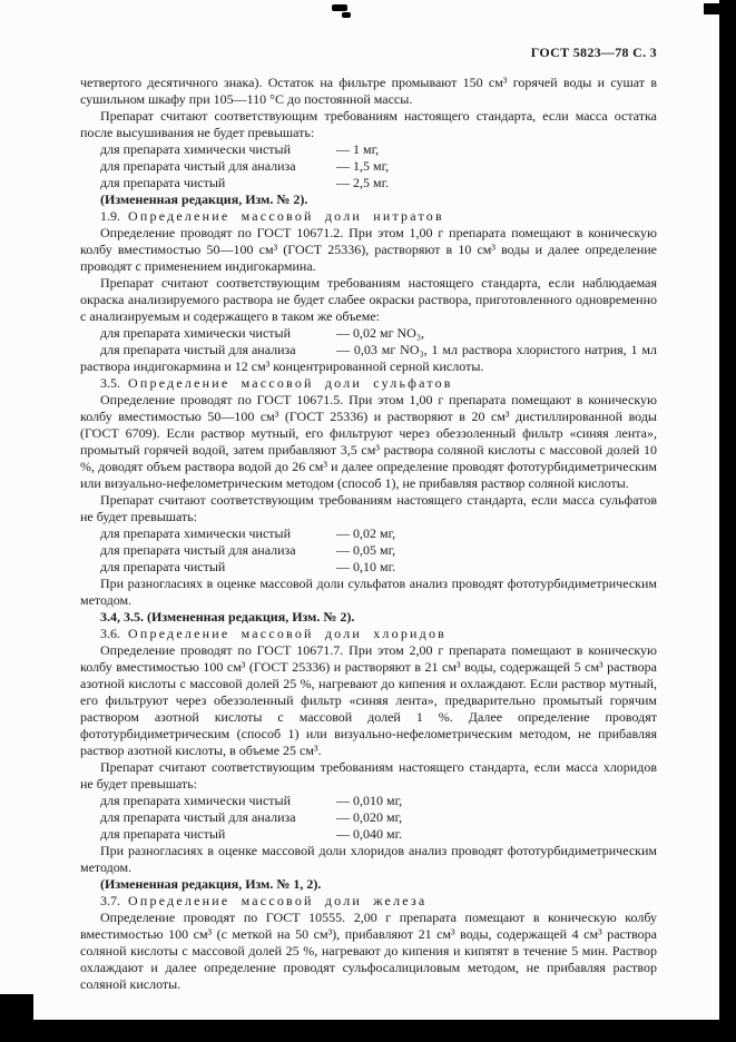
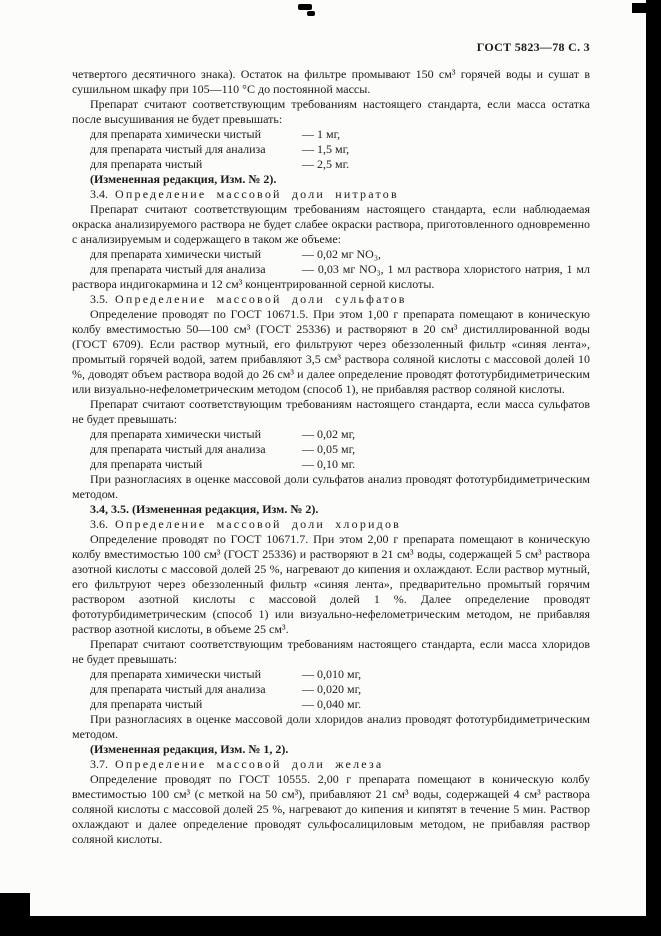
  ГОСТ 5823—78 С. 3
  четвертого десятичного знака). Остаток на фильтре промывают 150 см³ горячей воды и сушат в сушильном шкафу при 105—110 °С до постоянной массы.
  Препарат считают соответствующим требованиям настоящего стандарта, если масса остатка после высушивания не будет превышать:
  для препарата химически чистый — 1 мг,
  для препарата чистый для анализа — 1,5 мг,
  для препарата чистый — 2,5 мг.
  (Измененная редакция, Изм. № 2).
- 1.9. Определение массовой доли нитратов
+ 3.4. Определение массовой доли нитратов
- Определение проводят по ГОСТ 10671.2. При этом 1,00 г препарата помещают в коническую колбу вместимостью 50—100 см³ (ГОСТ 25336), растворяют в 10 см³ воды и далее определение проводят с применением индигокармина.
  Препарат считают соответствующим требованиям настоящего стандарта, если наблюдаемая окраска анализируемого раствора не будет слабее окраски раствора, приготовленного одновременно с анализируемым и содержащего в таком же объеме:
  для препарата химически чистый — 0,02 мг NO₃,
  для препарата чистый для анализа — 0,03 мг NO₃, 1 мл раствора хлористого натрия, 1 мл раствора индигокармина и 12 см³ концентрированной серной кислоты.
  3.5. Определение массовой доли сульфатов
  Определение проводят по ГОСТ 10671.5. При этом 1,00 г препарата помещают в коническую колбу вместимостью 50—100 см³ (ГОСТ 25336) и растворяют в 20 см³ дистиллированной воды (ГОСТ 6709). Если раствор мутный, его фильтруют через обеззоленный фильтр «синяя лента», промытый горячей водой, затем прибавляют 3,5 см³ раствора соляной кислоты с массовой долей 10 %, доводят объем раствора водой до 26 см³ и далее определение проводят фототурбидиметрическим или визуально-нефелометрическим методом (способ 1), не прибавляя раствор соляной кислоты.
  Препарат считают соответствующим требованиям настоящего стандарта, если масса сульфатов не будет превышать:
  для препарата химически чистый — 0,02 мг,
  для препарата чистый для анализа — 0,05 мг,
  для препарата чистый — 0,10 мг.
  При разногласиях в оценке массовой доли сульфатов анализ проводят фототурбидиметрическим методом.
  3.4, 3.5. (Измененная редакция, Изм. № 2).
  3.6. Определение массовой доли хлоридов
  Определение проводят по ГОСТ 10671.7. При этом 2,00 г препарата помещают в коническую колбу вместимостью 100 см³ (ГОСТ 25336) и растворяют в 21 см³ воды, содержащей 5 см³ раствора азотной кислоты с массовой долей 25 %, нагревают до кипения и охлаждают. Если раствор мутный, его фильтруют через обеззоленный фильтр «синяя лента», предварительно промытый горячим раствором азотной кислоты с массовой долей 1 %. Далее определение проводят фототурбидиметрическим (способ 1) или визуально-нефелометрическим методом, не прибавляя раствор азотной кислоты, в объеме 25 см³.
  Препарат считают соответствующим требованиям настоящего стандарта, если масса хлоридов не будет превышать:
  для препарата химически чистый — 0,010 мг,
  для препарата чистый для анализа — 0,020 мг,
  для препарата чистый — 0,040 мг.
  При разногласиях в оценке массовой доли хлоридов анализ проводят фототурбидиметрическим методом.
  (Измененная редакция, Изм. № 1, 2).
  3.7. Определение массовой доли железа
  Определение проводят по ГОСТ 10555. 2,00 г препарата помещают в коническую колбу вместимостью 100 см³ (с меткой на 50 см³), прибавляют 21 см³ воды, содержащей 4 см³ раствора соляной кислоты с массовой долей 25 %, нагревают до кипения и кипятят в течение 5 мин. Раствор охлаждают и далее определение проводят сульфосалициловым методом, не прибавляя раствор соляной кислоты.
